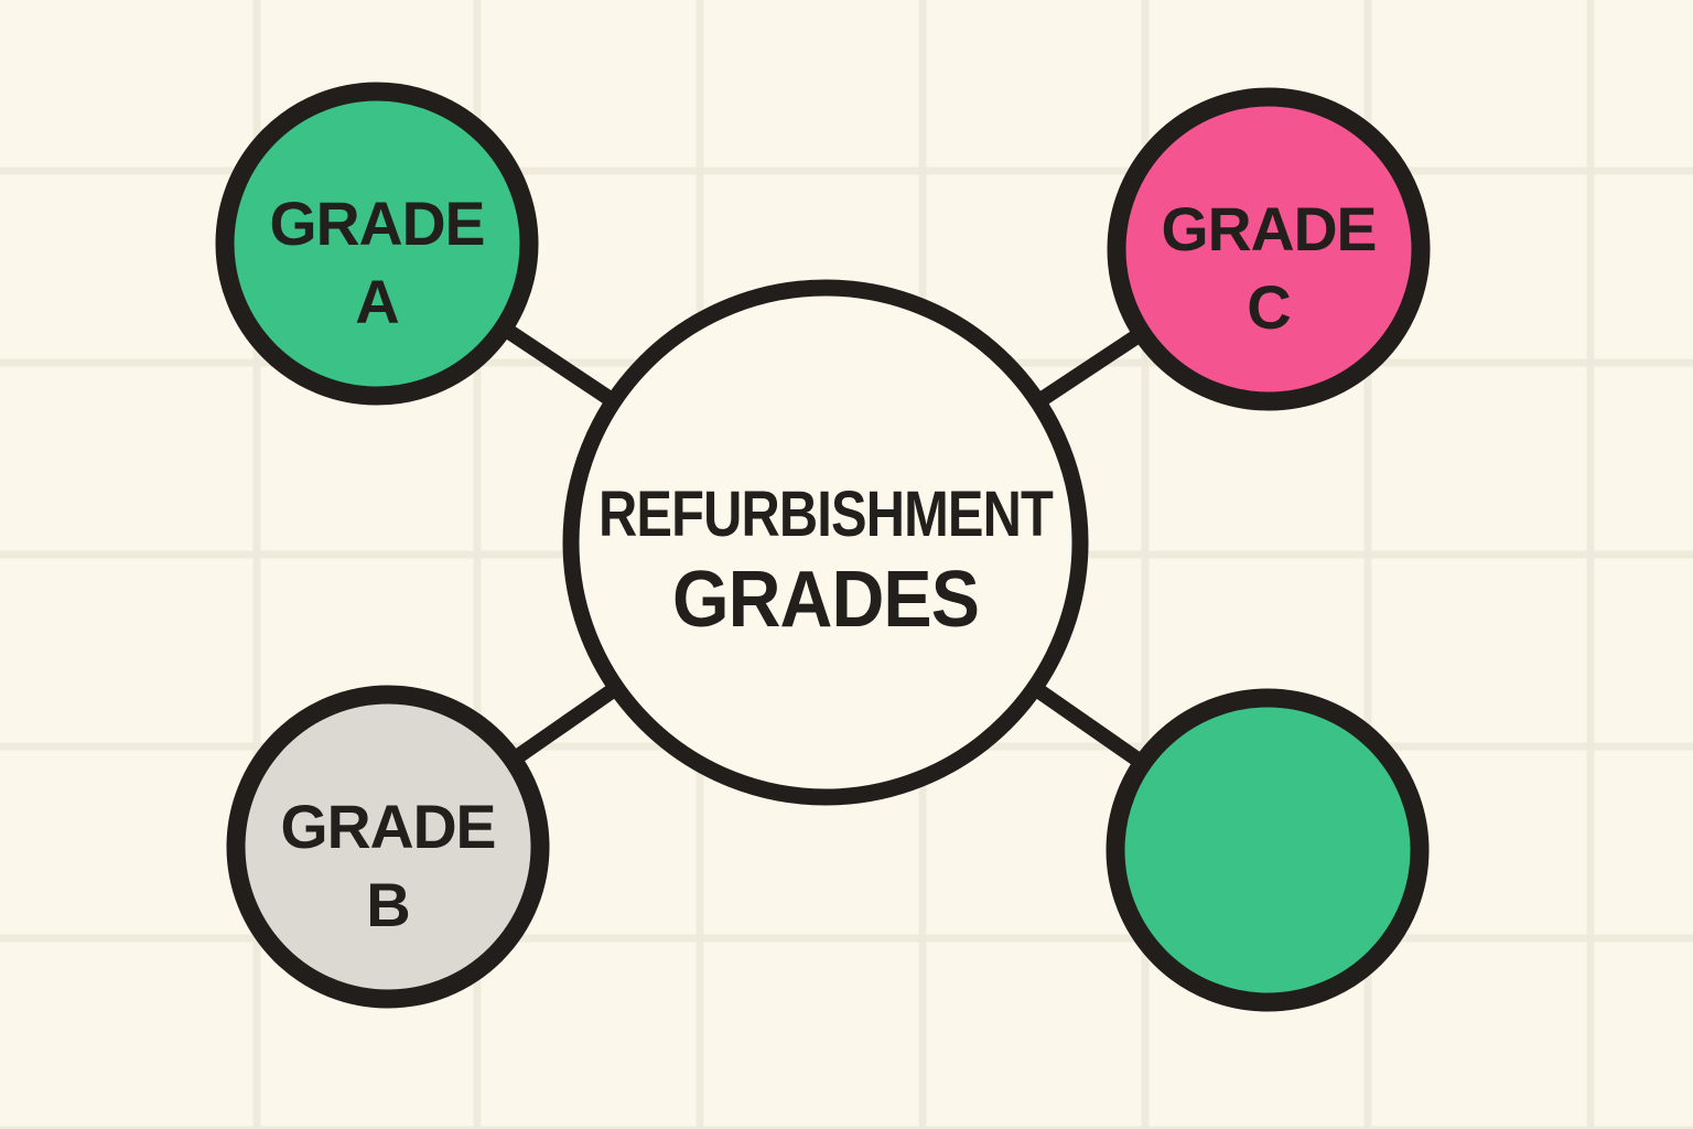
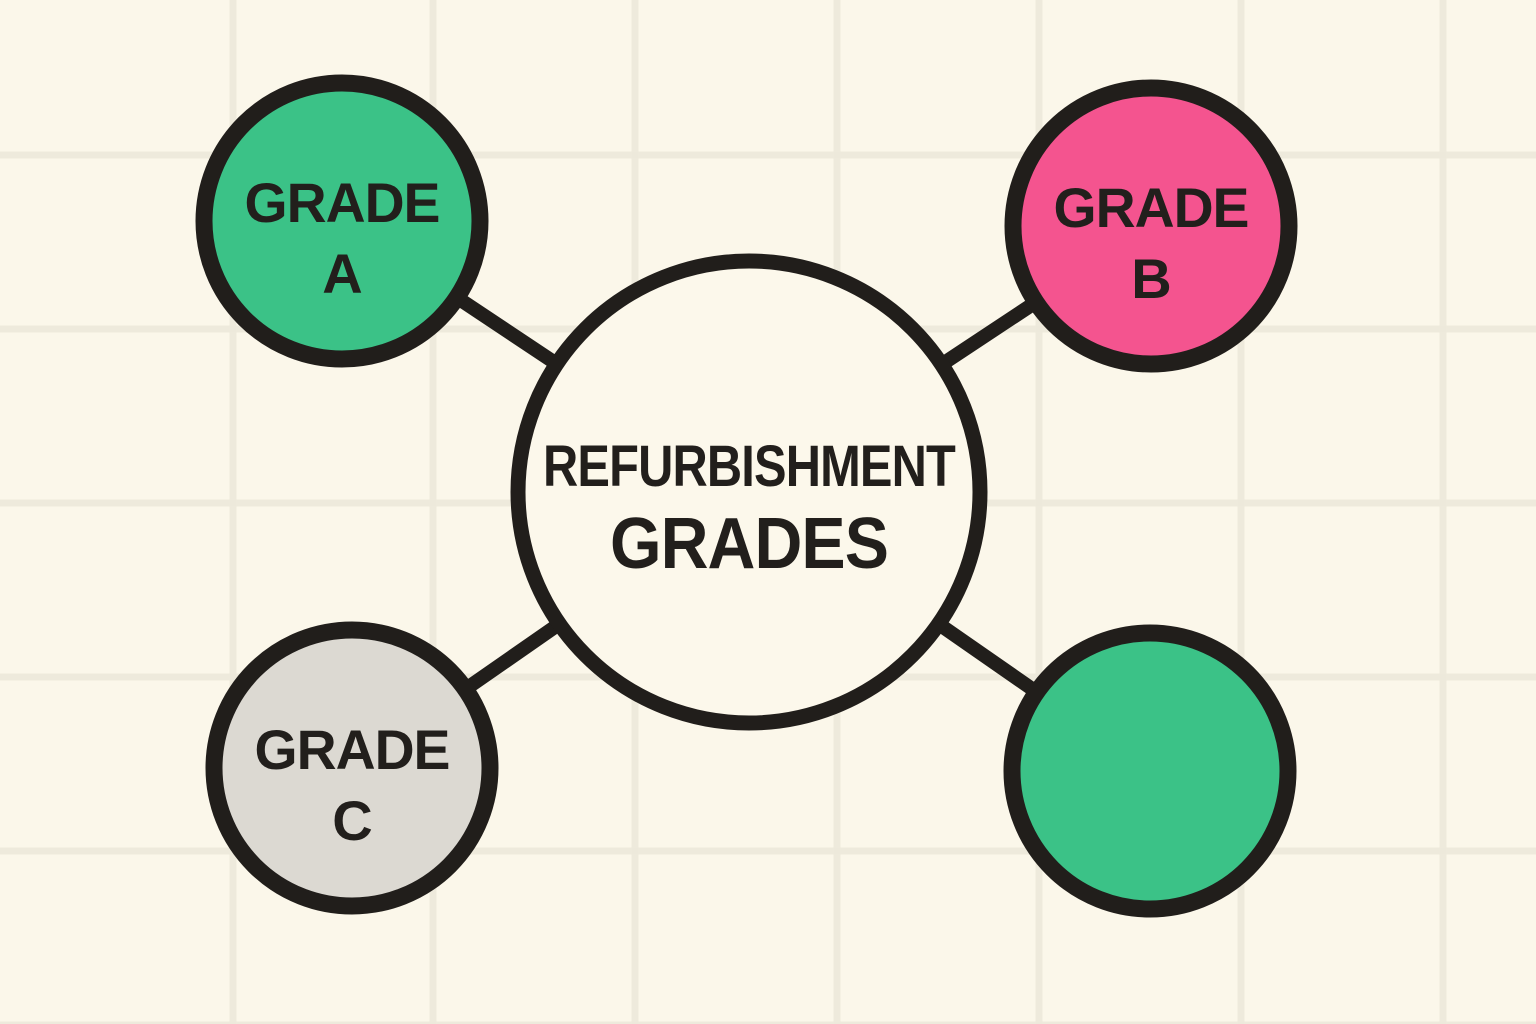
  REFURBISHMENT
  GRADES
  GRADE
  A
  GRADE
- C
+ B
  GRADE
- B
+ C
